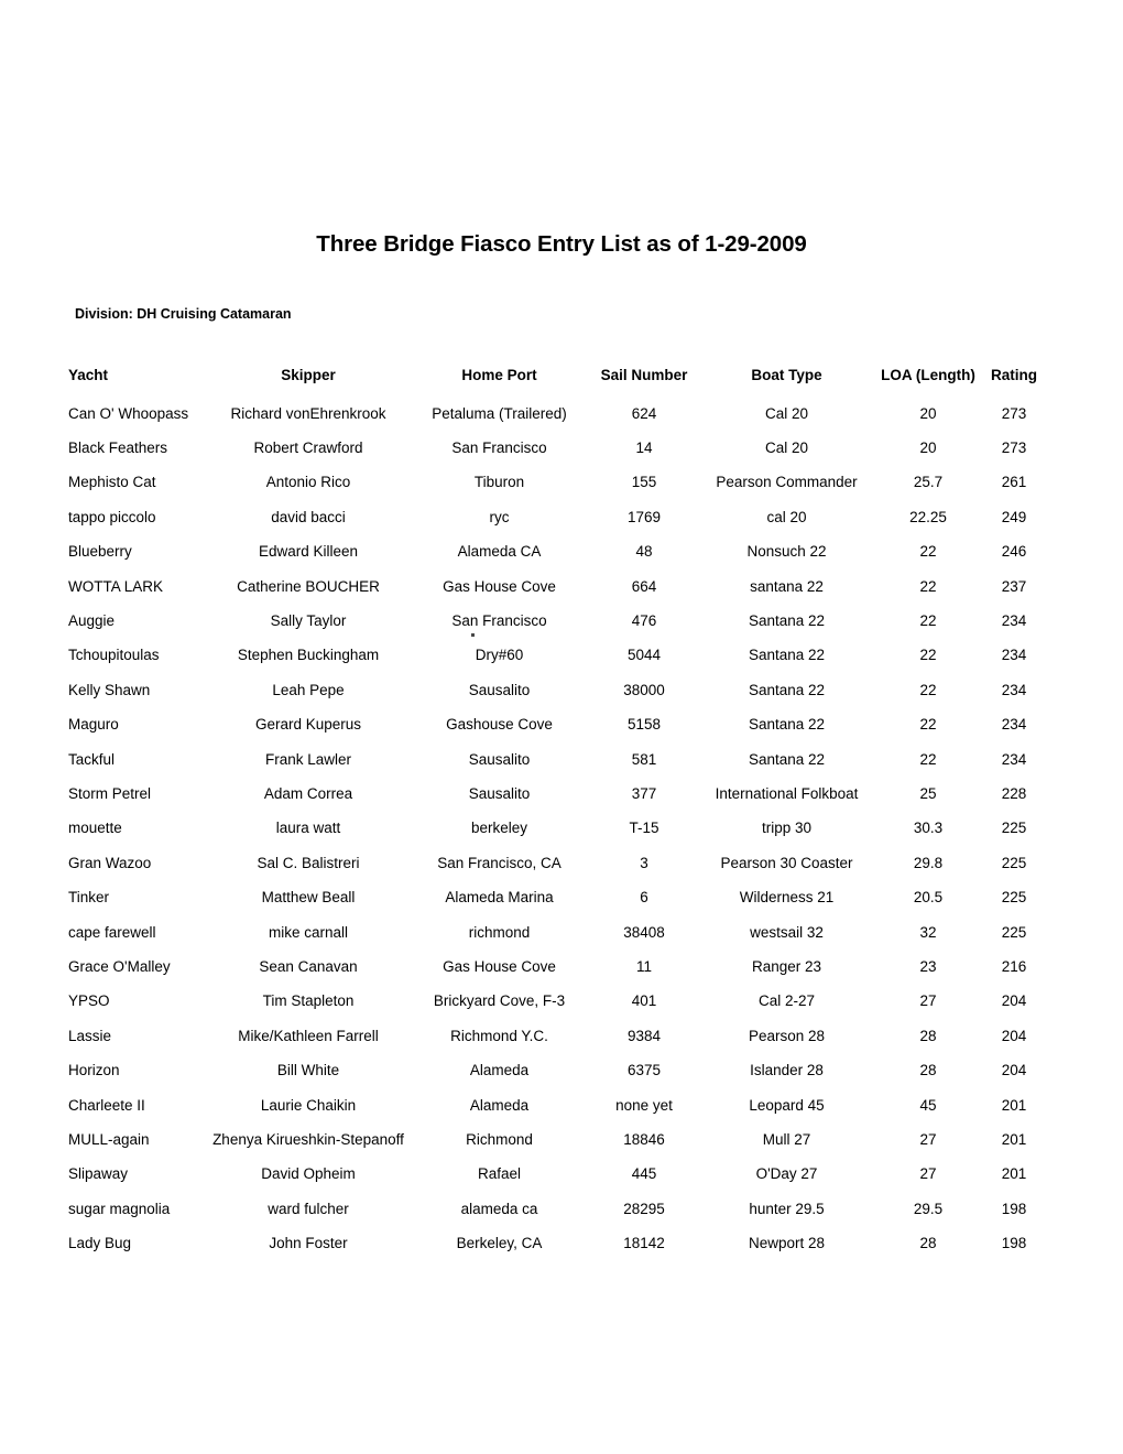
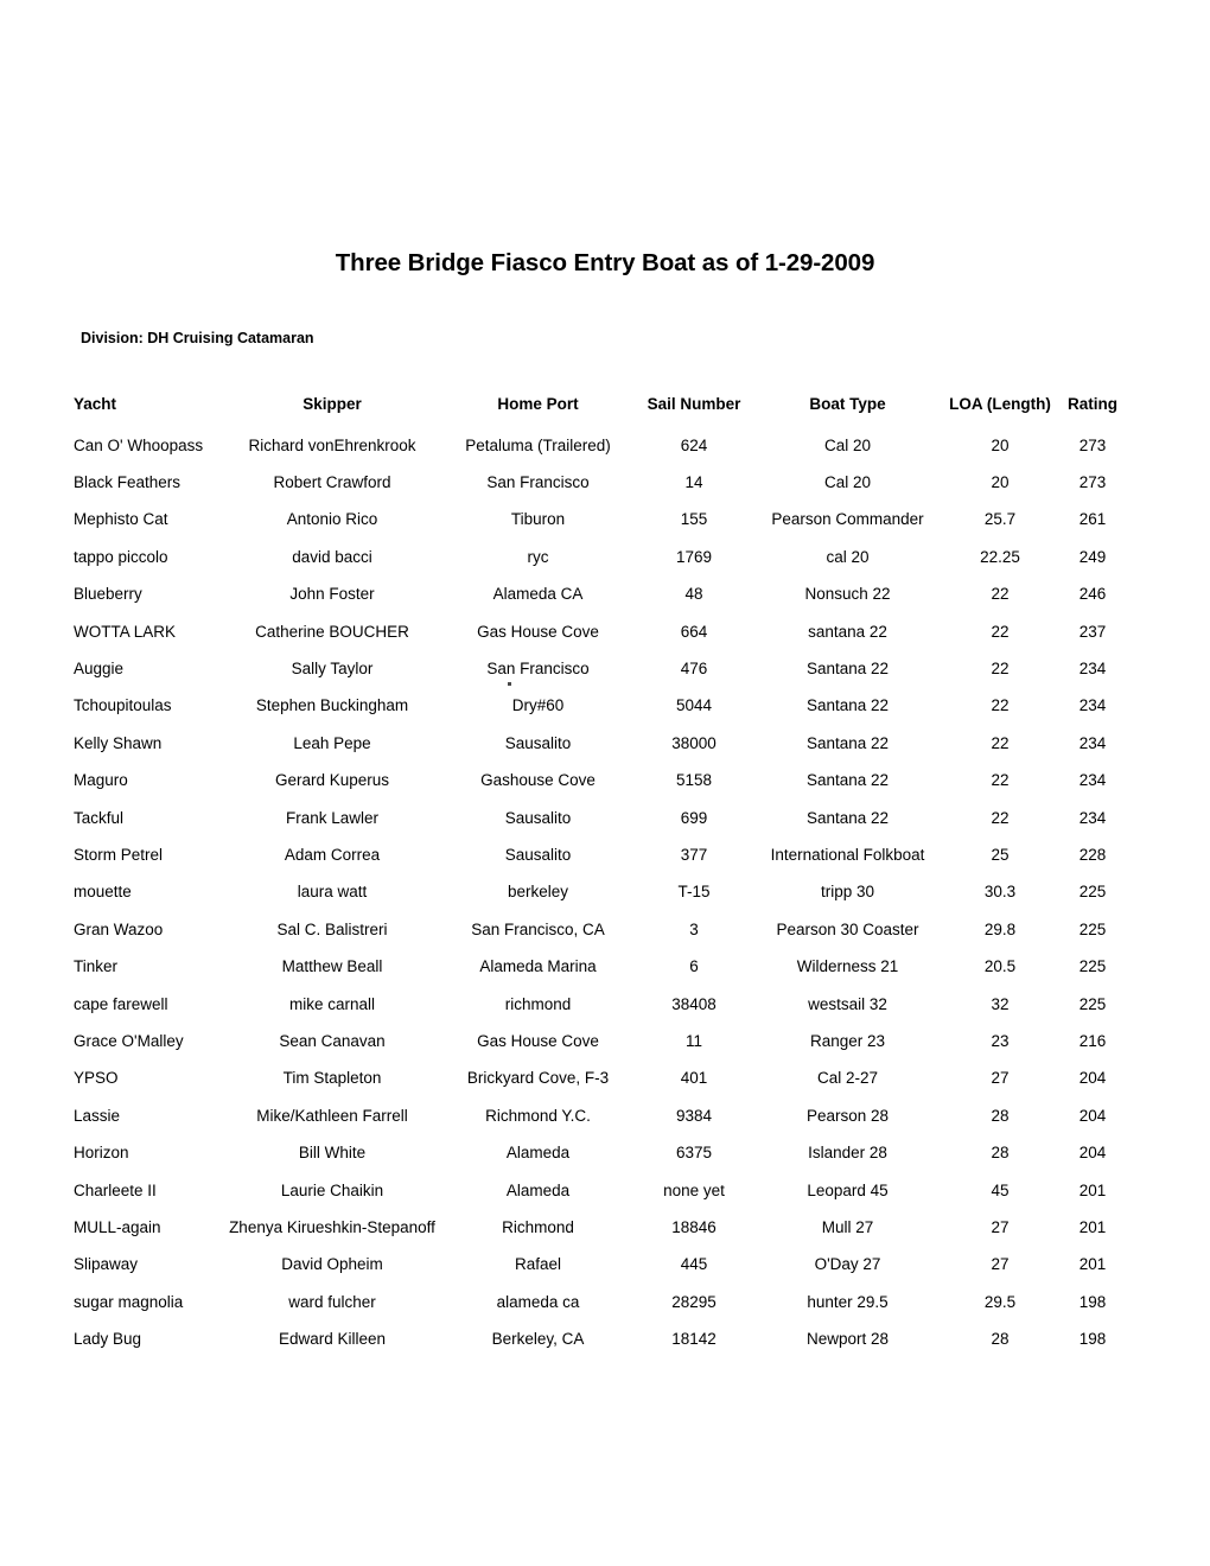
- Three Bridge Fiasco Entry List as of 1-29-2009
+ Three Bridge Fiasco Entry Boat as of 1-29-2009
  Division: DH Cruising Catamaran
  Yacht	Skipper	Home Port	Sail Number	Boat Type	LOA (Length)	Rating
  Can O' Whoopass	Richard vonEhrenkrook	Petaluma (Trailered)	624	Cal 20	20	273
  Black Feathers	Robert Crawford	San Francisco	14	Cal 20	20	273
  Mephisto Cat	Antonio Rico	Tiburon	155	Pearson Commander	25.7	261
  tappo piccolo	david bacci	ryc	1769	cal 20	22.25	249
- Blueberry	Edward Killeen	Alameda CA	48	Nonsuch 22	22	246
+ Blueberry	John Foster	Alameda CA	48	Nonsuch 22	22	246
  WOTTA LARK	Catherine BOUCHER	Gas House Cove	664	santana 22	22	237
  Auggie	Sally Taylor	San Francisco	476	Santana 22	22	234
  Tchoupitoulas	Stephen Buckingham	Dry#60	5044	Santana 22	22	234
  Kelly Shawn	Leah Pepe	Sausalito	38000	Santana 22	22	234
  Maguro	Gerard Kuperus	Gashouse Cove	5158	Santana 22	22	234
- Tackful	Frank Lawler	Sausalito	581	Santana 22	22	234
+ Tackful	Frank Lawler	Sausalito	699	Santana 22	22	234
  Storm Petrel	Adam Correa	Sausalito	377	International Folkboat	25	228
  mouette	laura watt	berkeley	T-15	tripp 30	30.3	225
  Gran Wazoo	Sal C. Balistreri	San Francisco, CA	3	Pearson 30 Coaster	29.8	225
  Tinker	Matthew Beall	Alameda Marina	6	Wilderness 21	20.5	225
  cape farewell	mike carnall	richmond	38408	westsail 32	32	225
  Grace O'Malley	Sean Canavan	Gas House Cove	11	Ranger 23	23	216
  YPSO	Tim Stapleton	Brickyard Cove, F-3	401	Cal 2-27	27	204
  Lassie	Mike/Kathleen Farrell	Richmond Y.C.	9384	Pearson 28	28	204
  Horizon	Bill White	Alameda	6375	Islander 28	28	204
  Charleete II	Laurie Chaikin	Alameda	none yet	Leopard 45	45	201
  MULL-again	Zhenya Kirueshkin-Stepanoff	Richmond	18846	Mull 27	27	201
  Slipaway	David Opheim	Rafael	445	O'Day 27	27	201
  sugar magnolia	ward fulcher	alameda ca	28295	hunter 29.5	29.5	198
- Lady Bug	John Foster	Berkeley, CA	18142	Newport 28	28	198
+ Lady Bug	Edward Killeen	Berkeley, CA	18142	Newport 28	28	198
